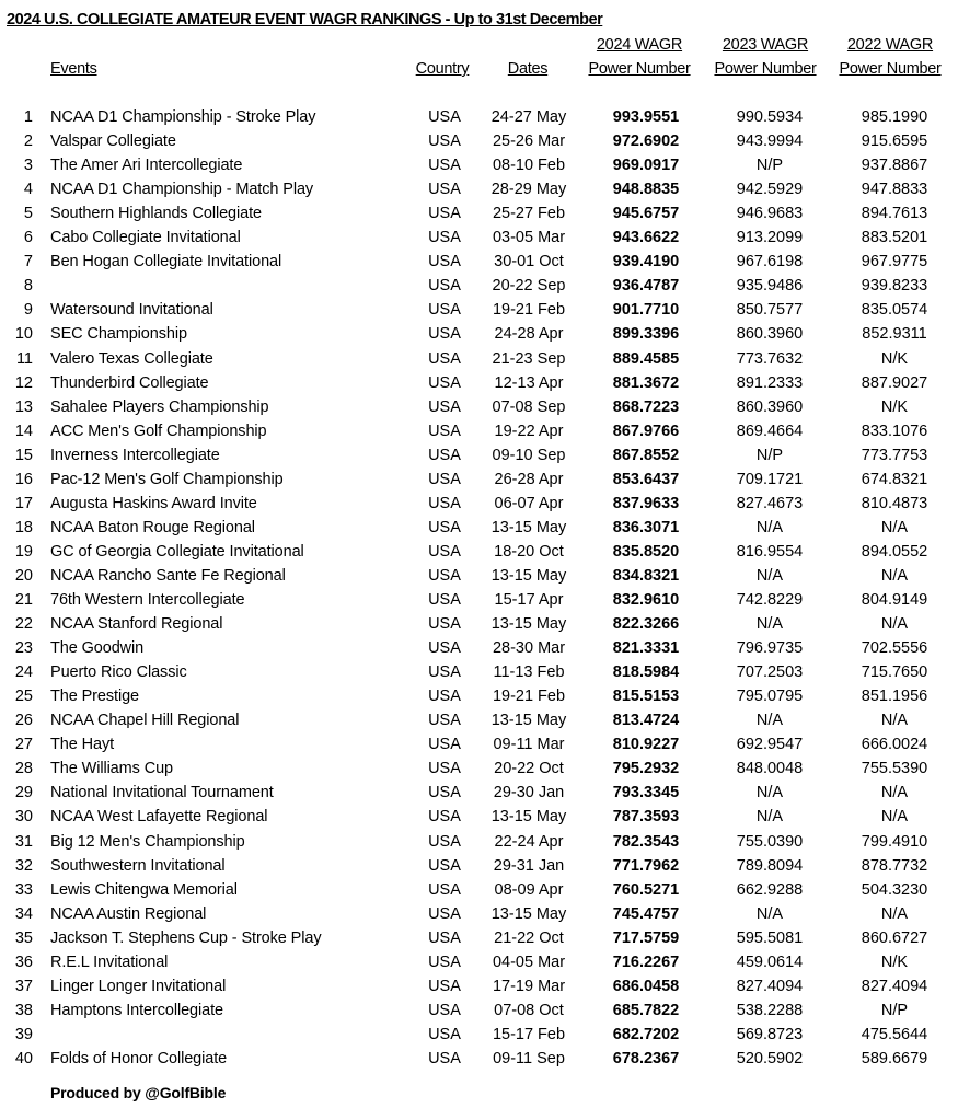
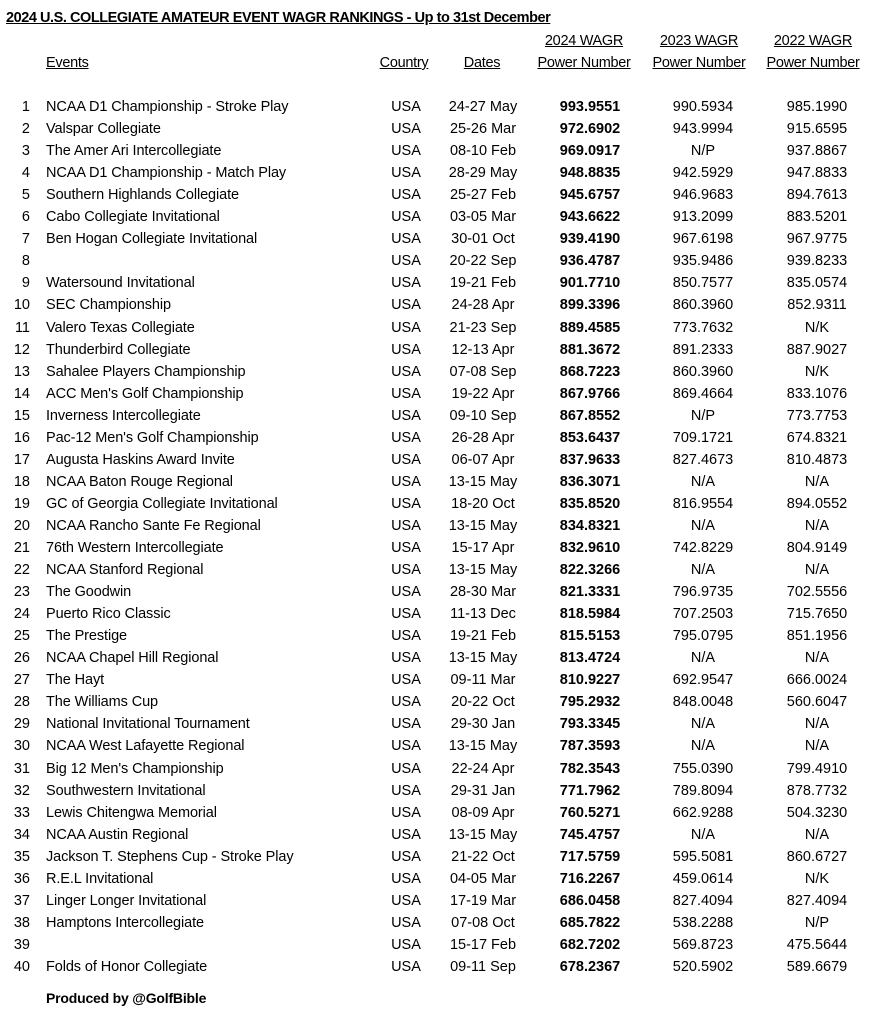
  2024 U.S. COLLEGIATE AMATEUR EVENT WAGR RANKINGS - Up to 31st December
  Events
  Country
  Dates
  2024 WAGR
  Power Number
  2023 WAGR
  Power Number
  2022 WAGR
  Power Number
  1
  NCAA D1 Championship - Stroke Play
  USA
  24-27 May
  993.9551
  990.5934
  985.1990
  2
  Valspar Collegiate
  USA
  25-26 Mar
  972.6902
  943.9994
  915.6595
  3
  The Amer Ari Intercollegiate
  USA
  08-10 Feb
  969.0917
  N/P
  937.8867
  4
  NCAA D1 Championship - Match Play
  USA
  28-29 May
  948.8835
  942.5929
  947.8833
  5
  Southern Highlands Collegiate
  USA
  25-27 Feb
  945.6757
  946.9683
  894.7613
  6
  Cabo Collegiate Invitational
  USA
  03-05 Mar
  943.6622
  913.2099
  883.5201
  7
  Ben Hogan Collegiate Invitational
  USA
  30-01 Oct
  939.4190
  967.6198
  967.9775
  8
  USA
  20-22 Sep
  936.4787
  935.9486
  939.8233
  9
  Watersound Invitational
  USA
  19-21 Feb
  901.7710
  850.7577
  835.0574
  10
  SEC Championship
  USA
  24-28 Apr
  899.3396
  860.3960
  852.9311
  11
  Valero Texas Collegiate
  USA
  21-23 Sep
  889.4585
  773.7632
  N/K
  12
  Thunderbird Collegiate
  USA
  12-13 Apr
  881.3672
  891.2333
  887.9027
  13
  Sahalee Players Championship
  USA
  07-08 Sep
  868.7223
  860.3960
  N/K
  14
  ACC Men's Golf Championship
  USA
  19-22 Apr
  867.9766
  869.4664
  833.1076
  15
  Inverness Intercollegiate
  USA
  09-10 Sep
  867.8552
  N/P
  773.7753
  16
  Pac-12 Men's Golf Championship
  USA
  26-28 Apr
  853.6437
  709.1721
  674.8321
  17
  Augusta Haskins Award Invite
  USA
  06-07 Apr
  837.9633
  827.4673
  810.4873
  18
  NCAA Baton Rouge Regional
  USA
  13-15 May
  836.3071
  N/A
  N/A
  19
  GC of Georgia Collegiate Invitational
  USA
  18-20 Oct
  835.8520
  816.9554
  894.0552
  20
  NCAA Rancho Sante Fe Regional
  USA
  13-15 May
  834.8321
  N/A
  N/A
  21
  76th Western Intercollegiate
  USA
  15-17 Apr
  832.9610
  742.8229
  804.9149
  22
  NCAA Stanford Regional
  USA
  13-15 May
  822.3266
  N/A
  N/A
  23
  The Goodwin
  USA
  28-30 Mar
  821.3331
  796.9735
  702.5556
  24
  Puerto Rico Classic
  USA
- 11-13 Feb
+ 11-13 Dec
  818.5984
  707.2503
  715.7650
  25
  The Prestige
  USA
  19-21 Feb
  815.5153
  795.0795
  851.1956
  26
  NCAA Chapel Hill Regional
  USA
  13-15 May
  813.4724
  N/A
  N/A
  27
  The Hayt
  USA
  09-11 Mar
  810.9227
  692.9547
  666.0024
  28
  The Williams Cup
  USA
  20-22 Oct
  795.2932
  848.0048
- 755.5390
+ 560.6047
  29
  National Invitational Tournament
  USA
  29-30 Jan
  793.3345
  N/A
  N/A
  30
  NCAA West Lafayette Regional
  USA
  13-15 May
  787.3593
  N/A
  N/A
  31
  Big 12 Men's Championship
  USA
  22-24 Apr
  782.3543
  755.0390
  799.4910
  32
  Southwestern Invitational
  USA
  29-31 Jan
  771.7962
  789.8094
  878.7732
  33
  Lewis Chitengwa Memorial
  USA
  08-09 Apr
  760.5271
  662.9288
  504.3230
  34
  NCAA Austin Regional
  USA
  13-15 May
  745.4757
  N/A
  N/A
  35
  Jackson T. Stephens Cup - Stroke Play
  USA
  21-22 Oct
  717.5759
  595.5081
  860.6727
  36
  R.E.L Invitational
  USA
  04-05 Mar
  716.2267
  459.0614
  N/K
  37
  Linger Longer Invitational
  USA
  17-19 Mar
  686.0458
  827.4094
  827.4094
  38
  Hamptons Intercollegiate
  USA
  07-08 Oct
  685.7822
  538.2288
  N/P
  39
  USA
  15-17 Feb
  682.7202
  569.8723
  475.5644
  40
  Folds of Honor Collegiate
  USA
  09-11 Sep
  678.2367
  520.5902
  589.6679
  Produced by @GolfBible
